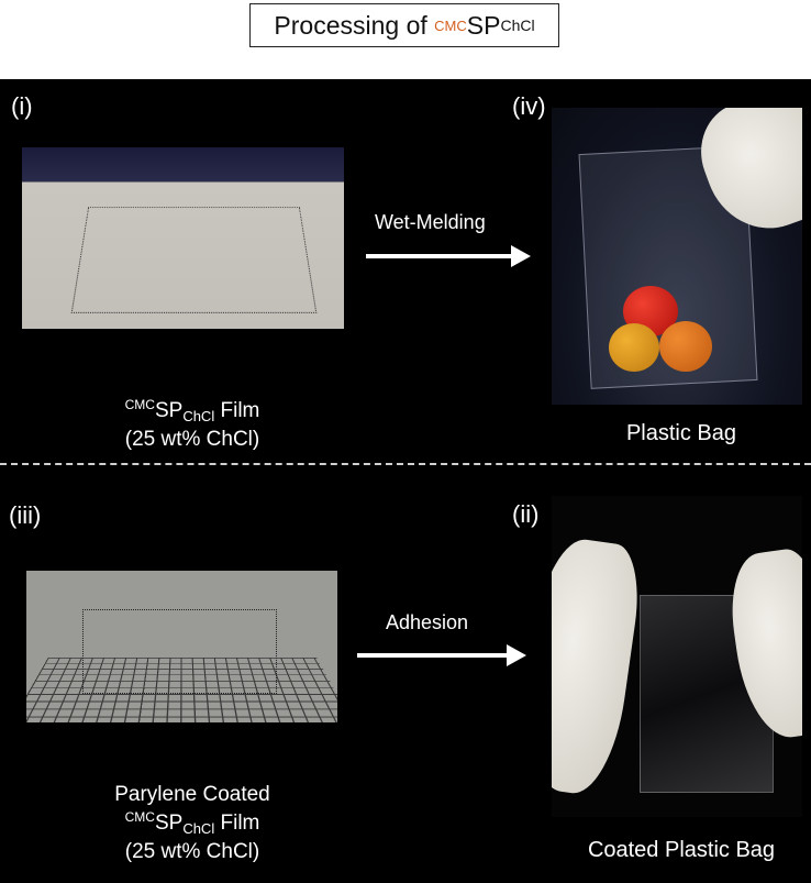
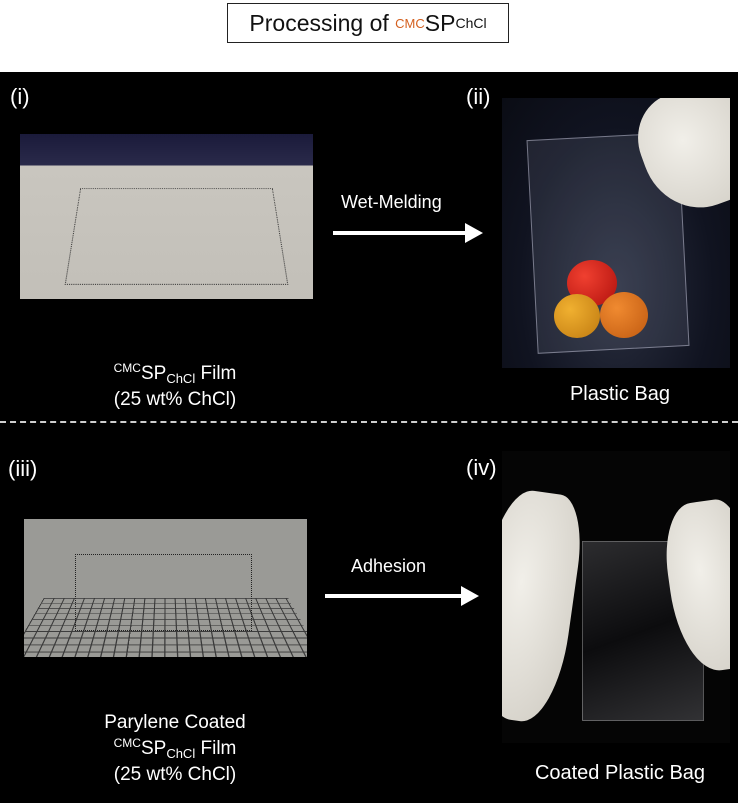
  Processing of
  CMC
  SP
  ChCl
  (i)
  CMCSPChCl Film
  (25 wt% ChCl)
  Wet-Melding
- (iv)
+ (ii)
  Plastic Bag
  (iii)
  Parylene Coated
  CMCSPChCl Film
  (25 wt% ChCl)
  Adhesion
- (ii)
+ (iv)
  Coated Plastic Bag
